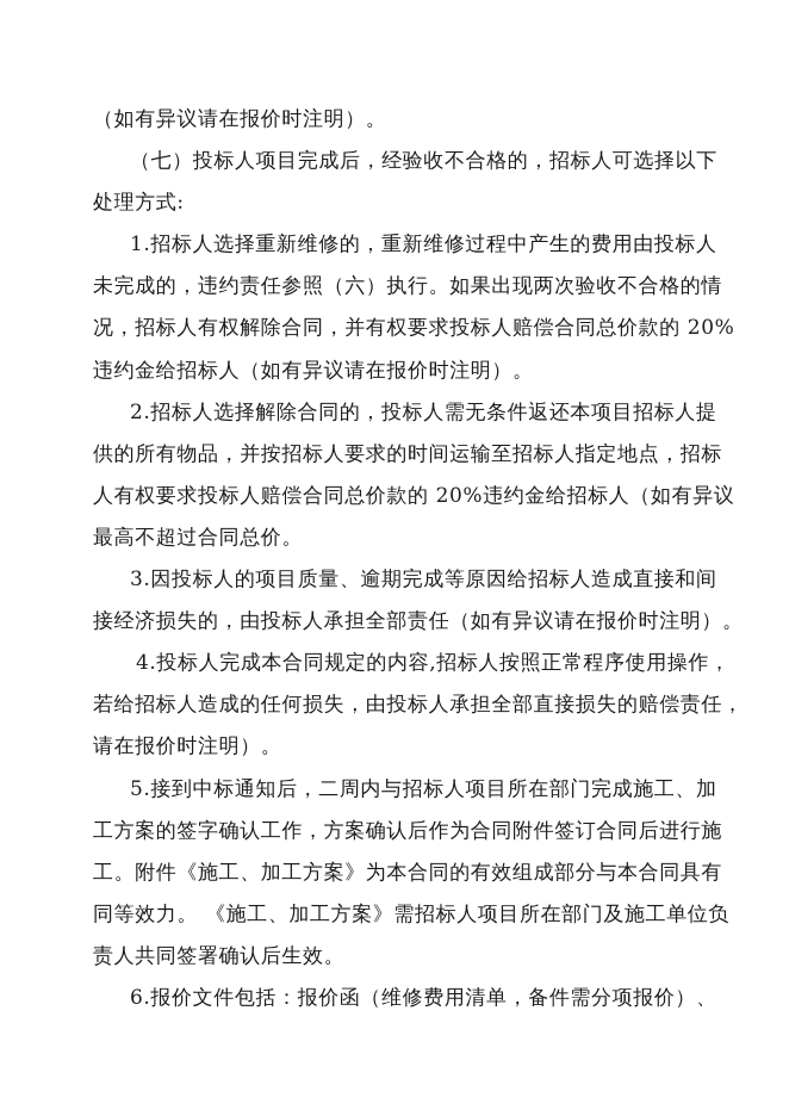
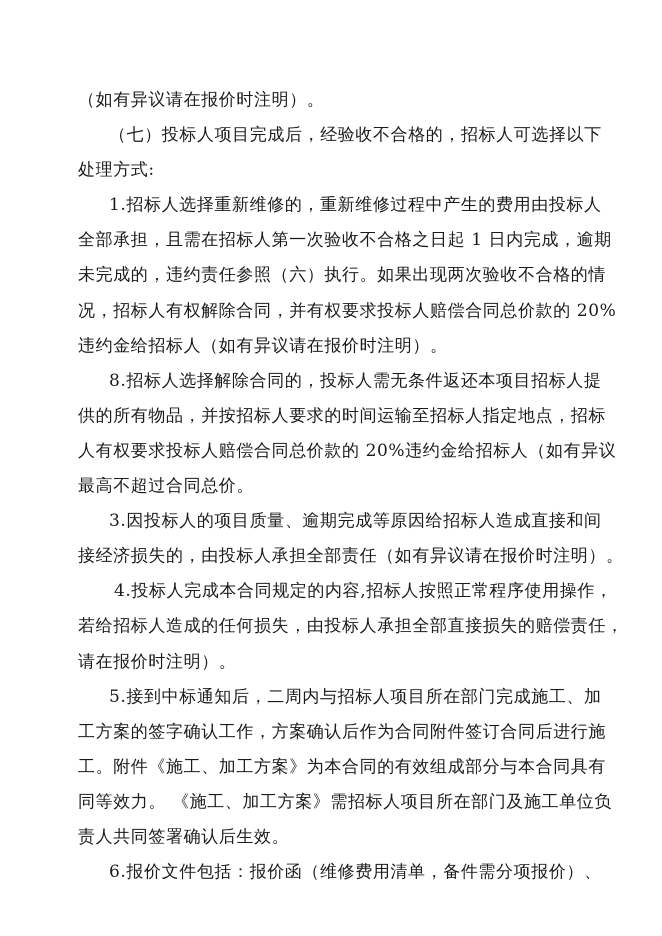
  （如有异议请在报价时注明）。
  （七）投标人项目完成后，经验收不合格的，招标人可选择以下
  处理方式:
  1.招标人选择重新维修的，重新维修过程中产生的费用由投标人
+ 全部承担，且需在招标人第一次验收不合格之日起 1 日内完成，逾期
  未完成的，违约责任参照（六）执行。如果出现两次验收不合格的情
  况，招标人有权解除合同，并有权要求投标人赔偿合同总价款的 20%
  违约金给招标人（如有异议请在报价时注明）。
- 2.招标人选择解除合同的，投标人需无条件返还本项目招标人提
+ 8.招标人选择解除合同的，投标人需无条件返还本项目招标人提
  供的所有物品，并按招标人要求的时间运输至招标人指定地点，招标
  人有权要求投标人赔偿合同总价款的 20%违约金给招标人（如有异议
  最高不超过合同总价。
  3.因投标人的项目质量、逾期完成等原因给招标人造成直接和间
  接经济损失的，由投标人承担全部责任（如有异议请在报价时注明）。
  4.投标人完成本合同规定的内容,招标人按照正常程序使用操作，
  若给招标人造成的任何损失，由投标人承担全部直接损失的赔偿责任，
  请在报价时注明）。
  5.接到中标通知后，二周内与招标人项目所在部门完成施工、加
  工方案的签字确认工作，方案确认后作为合同附件签订合同后进行施
  工。附件《施工、加工方案》为本合同的有效组成部分与本合同具有
  同等效力。 《施工、加工方案》需招标人项目所在部门及施工单位负
  责人共同签署确认后生效。
  6.报价文件包括：报价函（维修费用清单，备件需分项报价）、
